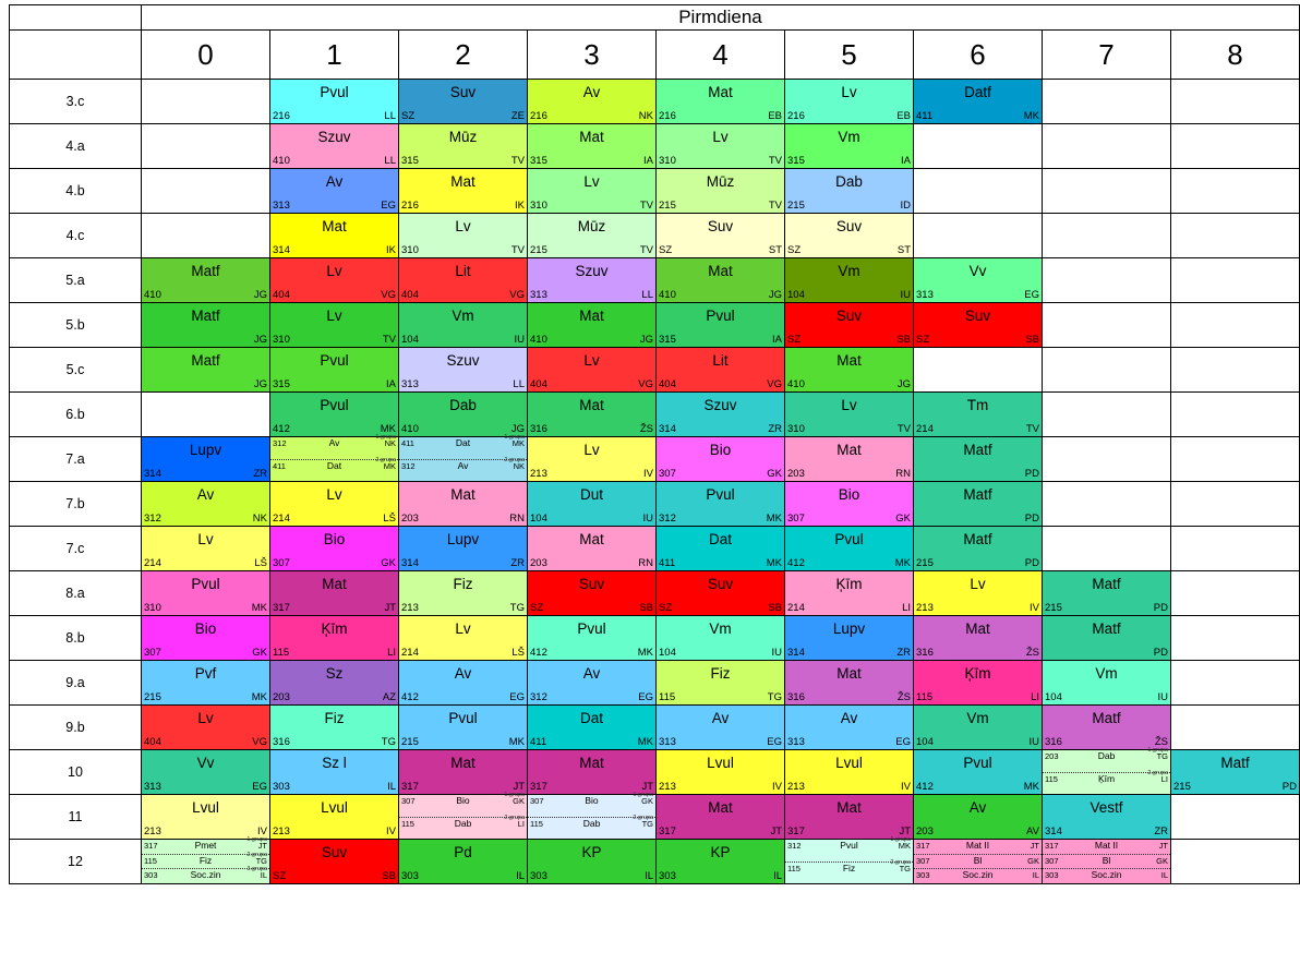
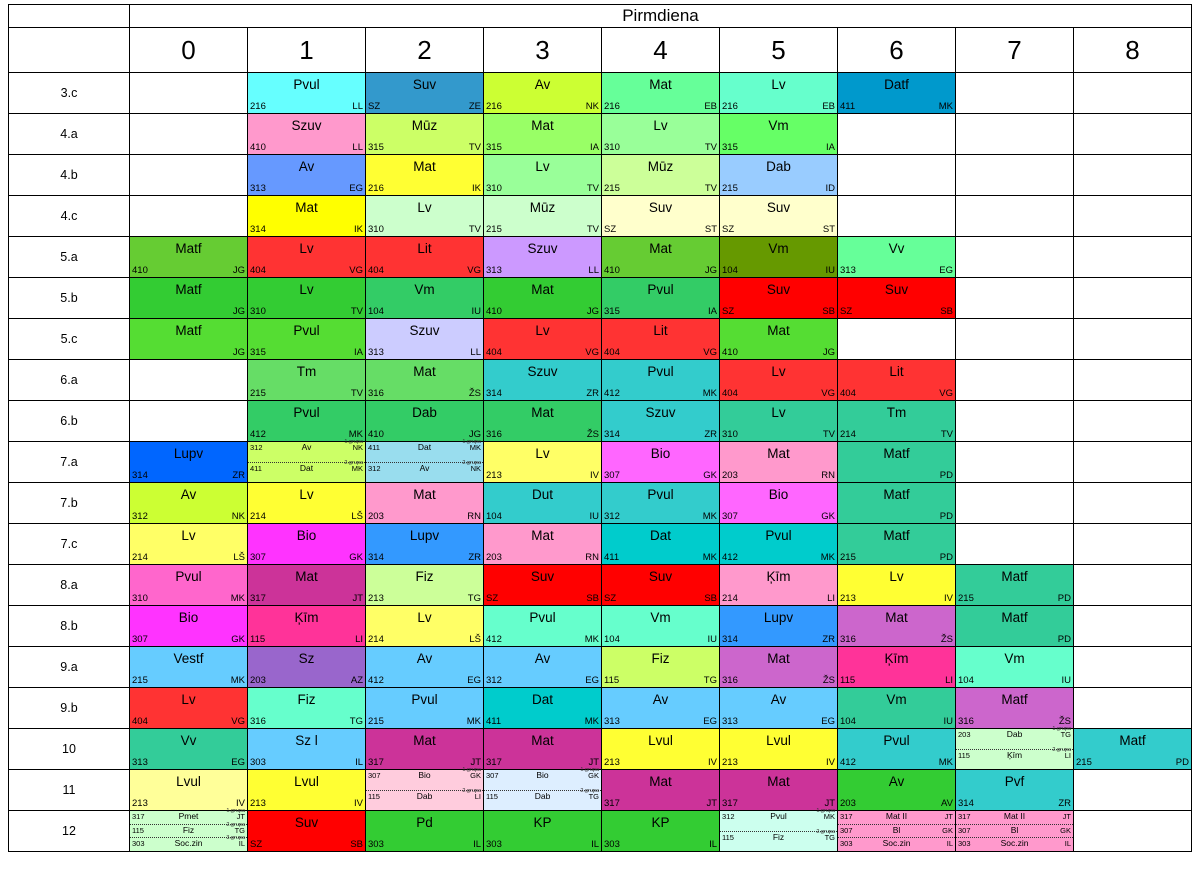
  	Pirmdiena
  	0	1	2	3	4	5	6	7	8
  3.c		216PvulLL	SZSuvZE	216AvNK	216MatEB	216LvEB	411DatfMK
  4.a		410SzuvLL	315MūzTV	315MatIA	310LvTV	315VmIA
  4.b		313AvEG	216MatIK	310LvTV	215MūzTV	215DabID
  4.c		314MatIK	310LvTV	215MūzTV	SZSuvST	SZSuvST
  5.a	410MatfJG	404LvVG	404LitVG	313SzuvLL	410MatJG	104VmIU	313VvEG
  5.b	MatfJG	310LvTV	104VmIU	410MatJG	315PvulIA	SZSuvSB	SZSuvSB
  5.c	MatfJG	315PvulIA	313SzuvLL	404LvVG	404LitVG	410MatJG
+ 6.a		215TmTV	316MatŽS	314SzuvZR	412PvulMK	404LvVG	404LitVG
  6.b		412PvulMK	410DabJG	316MatŽS	314SzuvZR	310LvTV	214TmTV
  7.a	314LupvZR	312 Av NK411 Dat MK	411 Dat MK312 Av NK	213LvIV	307BioGK	203MatRN	MatfPD
  7.b	312AvNK	214LvLŠ	203MatRN	104DutIU	312PvulMK	307BioGK	MatfPD
  7.c	214LvLŠ	307BioGK	314LupvZR	203MatRN	411DatMK	412PvulMK	215MatfPD
  8.a	310PvulMK	317MatJT	213FizTG	SZSuvSB	SZSuvSB	214ĶīmLI	213LvIV	215MatfPD
  8.b	307BioGK	115ĶīmLI	214LvLŠ	412PvulMK	104VmIU	314LupvZR	316MatŽS	MatfPD
- 9.a	215PvfMK	203SzAZ	412AvEG	312AvEG	115FizTG	316MatŽS	115ĶīmLI	104VmIU
+ 9.a	215VestfMK	203SzAZ	412AvEG	312AvEG	115FizTG	316MatŽS	115ĶīmLI	104VmIU
  9.b	404LvVG	316FizTG	215PvulMK	411DatMK	313AvEG	313AvEG	104VmIU	316MatfŽS
  10	313VvEG	303Sz lIL	317MatJT	317MatJT	213LvulIV	213LvulIV	412PvulMK	203 Dab TG115 Ķīm LI	215MatfPD
- 11	213LvulIV	213LvulIV	307 Bio GK115 Dab LI	307 Bio GK115 Dab TG	317MatJT	317MatJT	203AvAV	314VestfZR
+ 11	213LvulIV	213LvulIV	307 Bio GK115 Dab LI	307 Bio GK115 Dab TG	317MatJT	317MatJT	203AvAV	314PvfZR
  12	317 Pmet JT115 Fiz TG303 Soc.zin IL	SZSuvSB	303PdIL	303KPIL	303KPIL	312 Pvul MK115 Fiz TG	317 Mat II JT307 Bl GK303 Soc.zin IL	317 Mat II JT307 Bl GK303 Soc.zin IL
